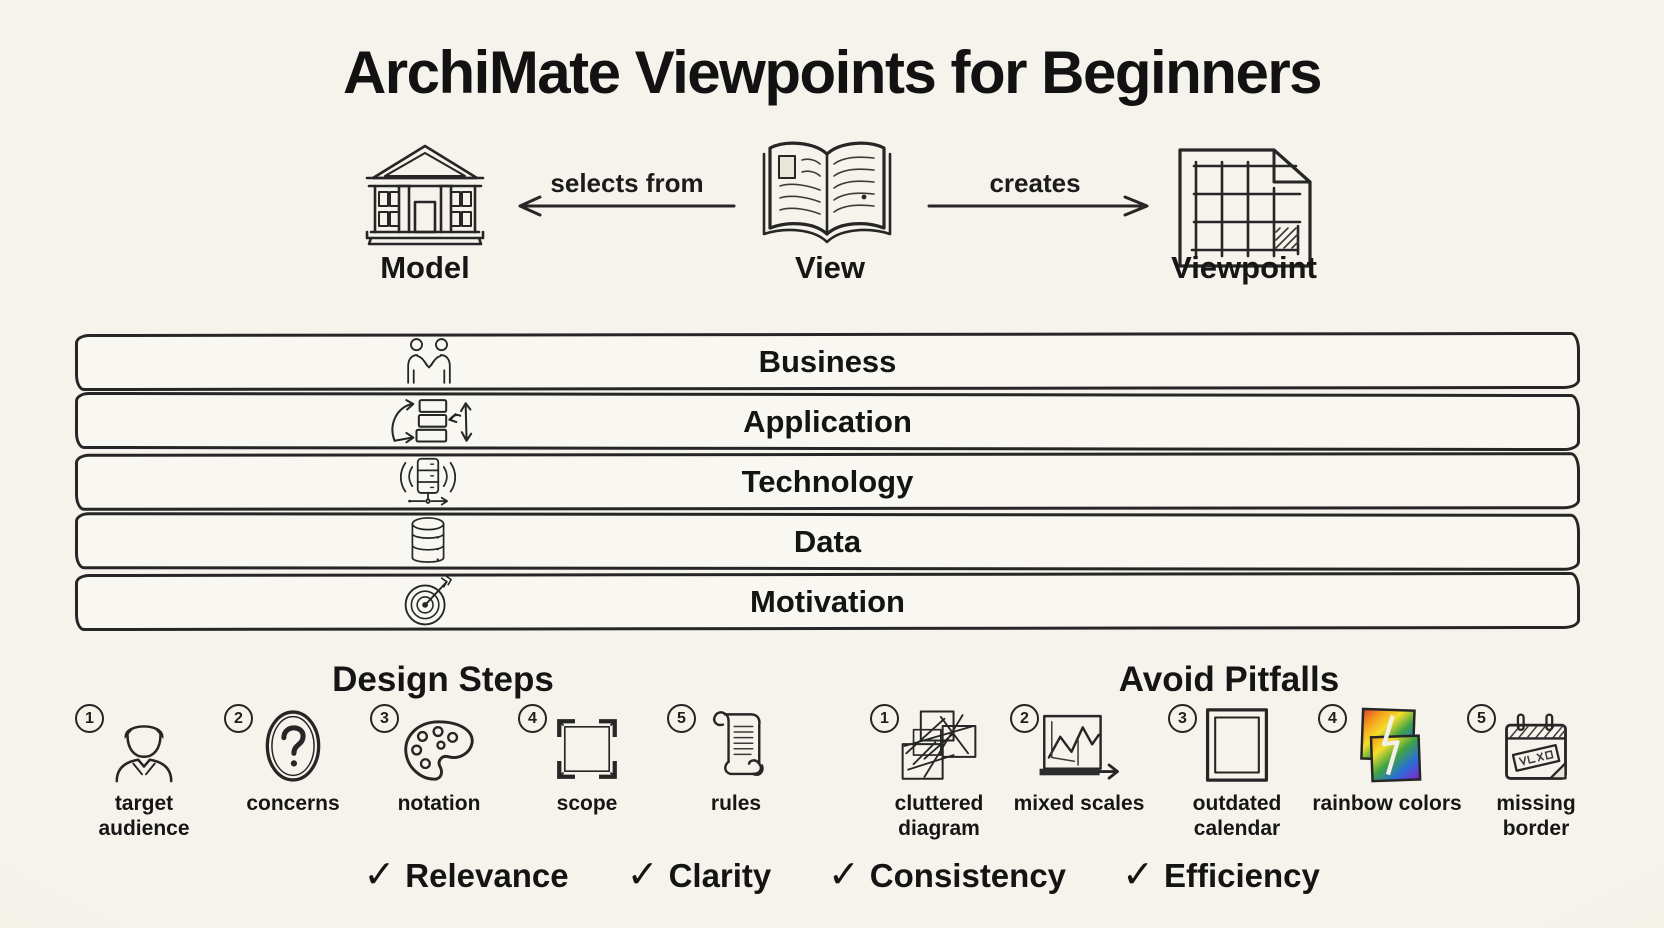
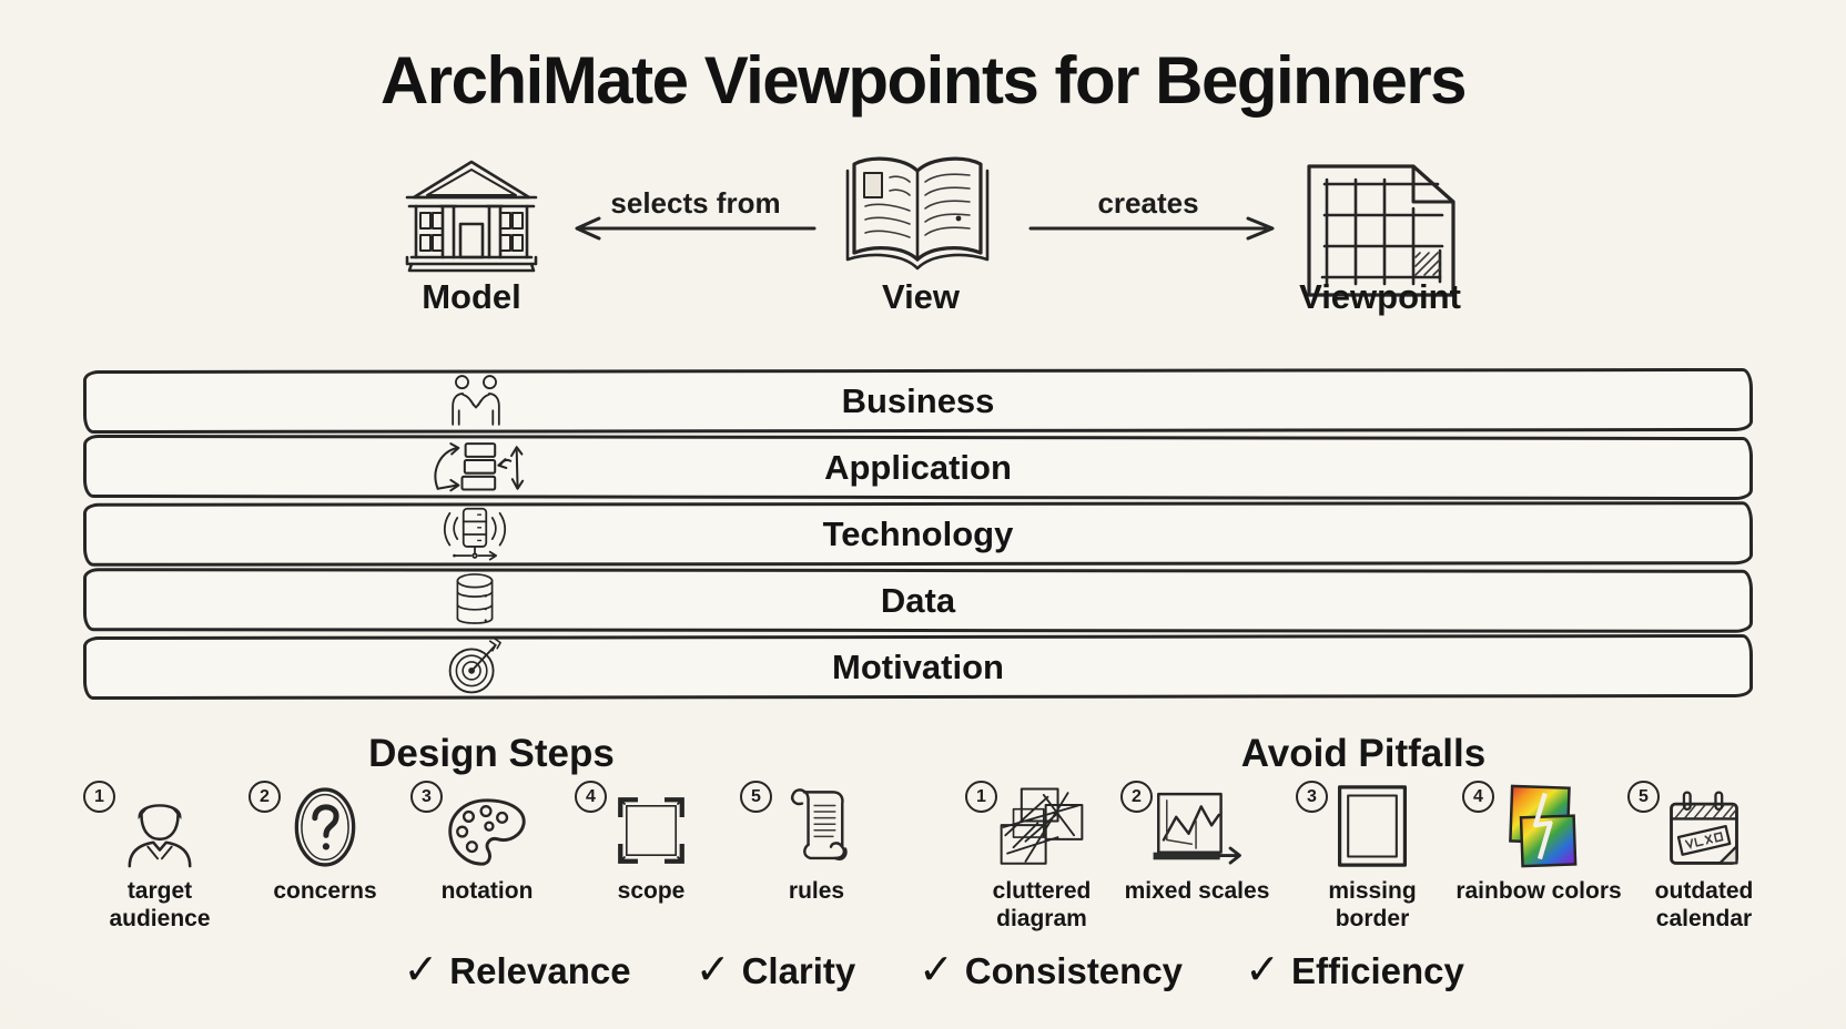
  ArchiMate Viewpoints for Beginners
  Model
  selects from
  View
  creates
  Viewpoint
  Business
  Application
  Technology
  Data
  Motivation
  Design Steps
  1
  target audience
  2
  concerns
  3
  notation
  4
  scope
  5
  rules
  Avoid Pitfalls
  1
  cluttered diagram
  2
  mixed scales
  3
- outdated calendar
+ missing border
  4
  rainbow colors
  5
- missing border
+ outdated calendar
  ✓ Relevance
  ✓ Clarity
  ✓ Consistency
  ✓ Efficiency
